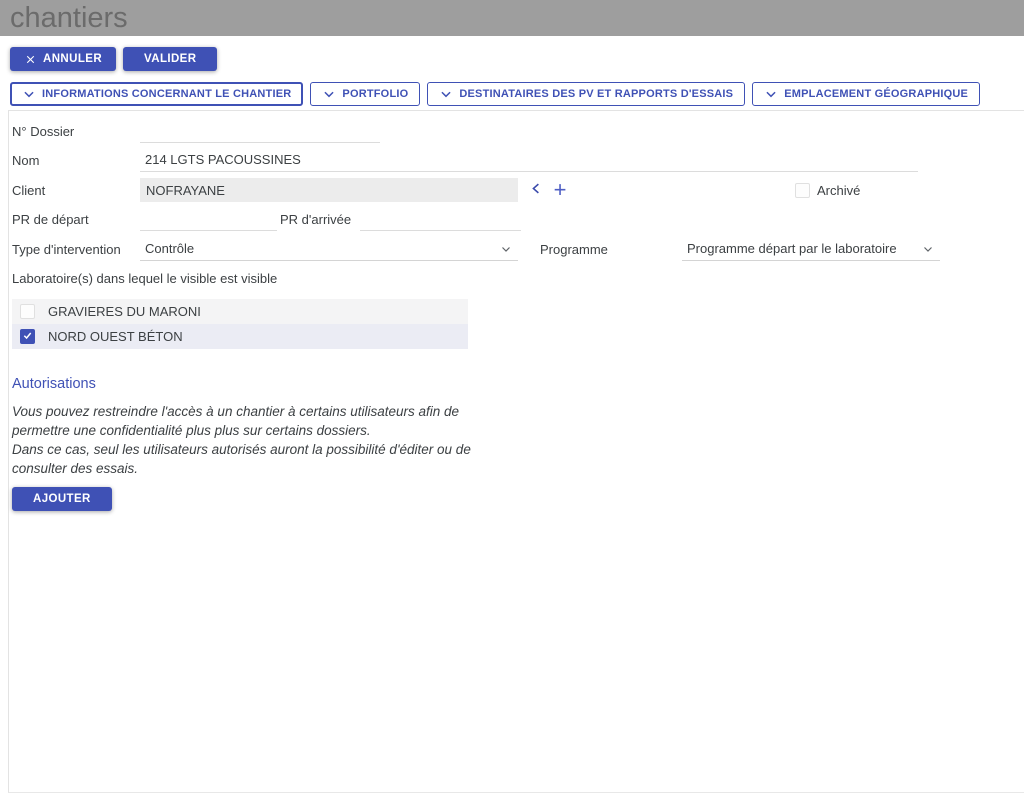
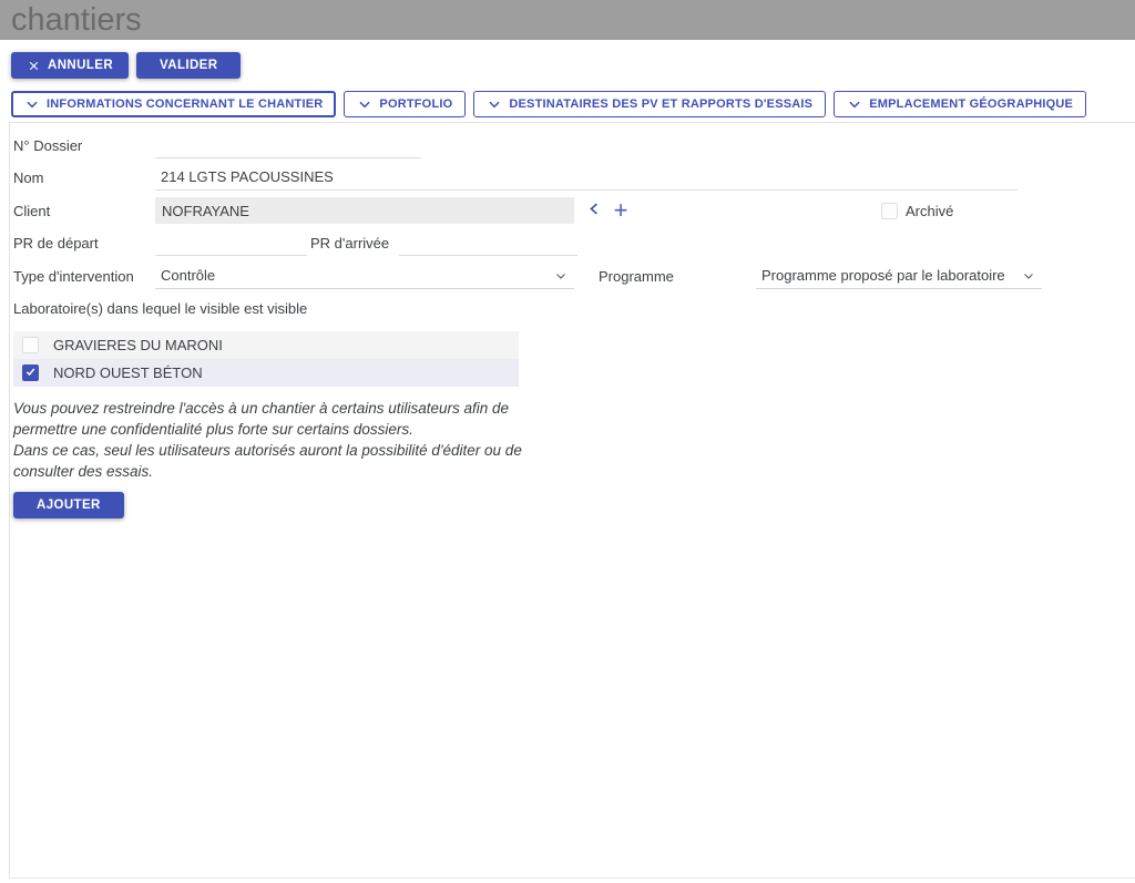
  chantiers
  ANNULER
  VALIDER
  INFORMATIONS CONCERNANT LE CHANTIER
  PORTFOLIO
  DESTINATAIRES DES PV ET RAPPORTS D'ESSAIS
  EMPLACEMENT GÉOGRAPHIQUE
  N° Dossier
  Nom
  214 LGTS PACOUSSINES
  Client
  NOFRAYANE
  +
  Archivé
  PR de départ
  PR d'arrivée
  Type d'intervention
  Contrôle
  Programme
- Programme départ par le laboratoire
+ Programme proposé par le laboratoire
  Laboratoire(s) dans lequel le visible est visible
  GRAVIERES DU MARONI
  NORD OUEST BÉTON
- Autorisations
- Vous pouvez restreindre l'accès à un chantier à certains utilisateurs afin de permettre une confidentialité plus plus sur certains dossiers.
+ Vous pouvez restreindre l'accès à un chantier à certains utilisateurs afin de permettre une confidentialité plus forte sur certains dossiers.
  Dans ce cas, seul les utilisateurs autorisés auront la possibilité d'éditer ou de consulter des essais.
  AJOUTER
